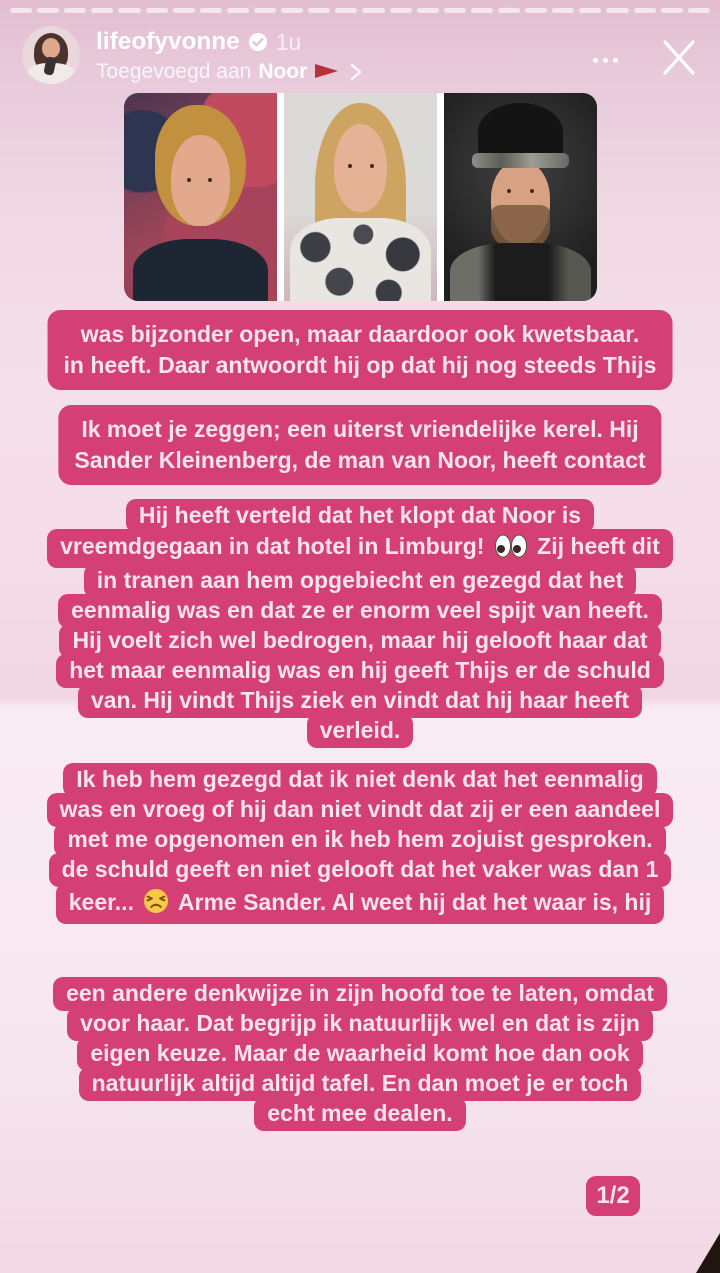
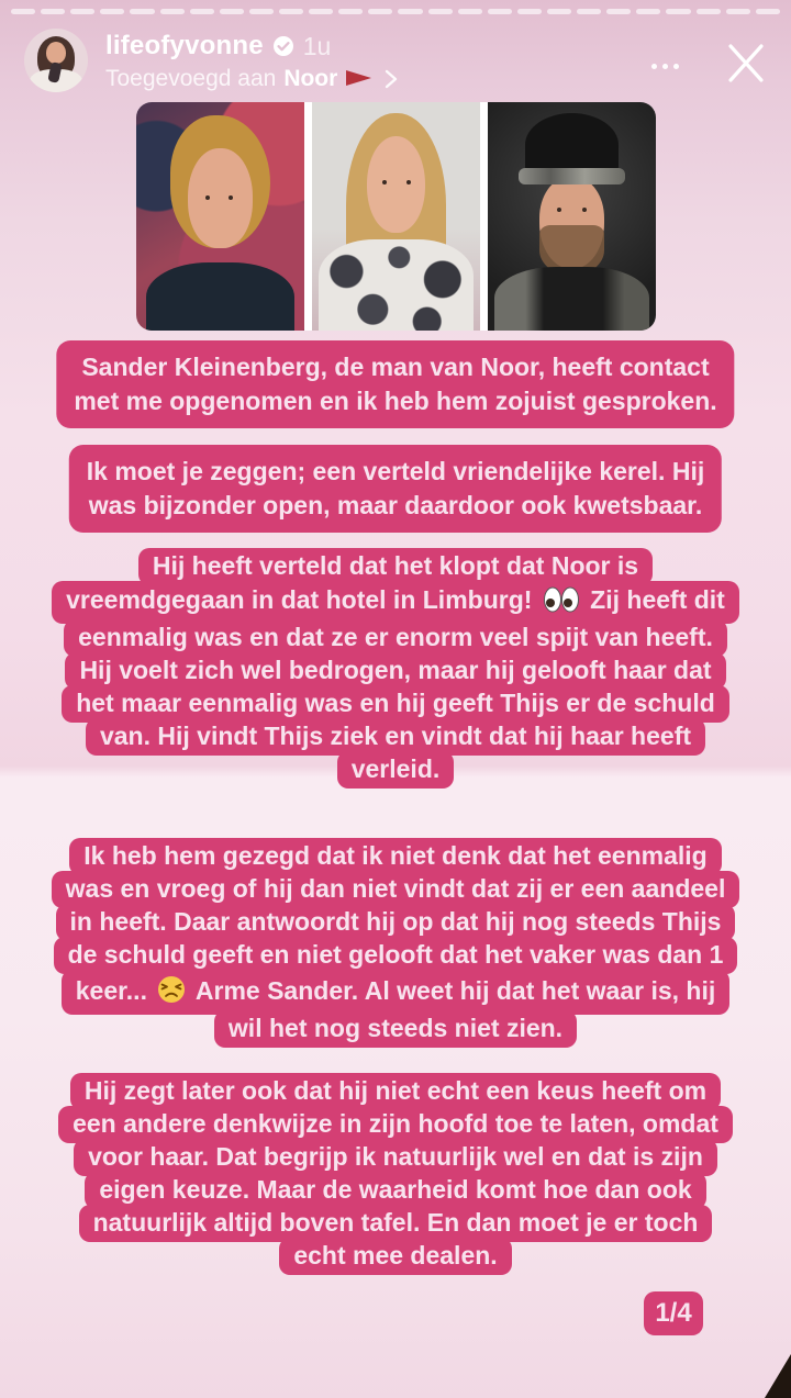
  lifeofyvonne
  1u
  Toegevoegd aan
  Noor
- was bijzonder open, maar daardoor ook kwetsbaar.
+ Sander Kleinenberg, de man van Noor, heeft contact
- in heeft. Daar antwoordt hij op dat hij nog steeds Thijs
+ met me opgenomen en ik heb hem zojuist gesproken.
- Ik moet je zeggen; een uiterst vriendelijke kerel. Hij
+ Ik moet je zeggen; een verteld vriendelijke kerel. Hij
- Sander Kleinenberg, de man van Noor, heeft contact
+ was bijzonder open, maar daardoor ook kwetsbaar.
  Hij heeft verteld dat het klopt dat Noor is
  vreemdgegaan in dat hotel in Limburg! Zij heeft dit
- in tranen aan hem opgebiecht en gezegd dat het
  eenmalig was en dat ze er enorm veel spijt van heeft.
  Hij voelt zich wel bedrogen, maar hij gelooft haar dat
  het maar eenmalig was en hij geeft Thijs er de schuld
  van. Hij vindt Thijs ziek en vindt dat hij haar heeft
  verleid.
  Ik heb hem gezegd dat ik niet denk dat het eenmalig
  was en vroeg of hij dan niet vindt dat zij er een aandeel
- met me opgenomen en ik heb hem zojuist gesproken.
+ in heeft. Daar antwoordt hij op dat hij nog steeds Thijs
  de schuld geeft en niet gelooft dat het vaker was dan 1
  keer... Arme Sander. Al weet hij dat het waar is, hij
+ wil het nog steeds niet zien.
+ Hij zegt later ook dat hij niet echt een keus heeft om
  een andere denkwijze in zijn hoofd toe te laten, omdat
  voor haar. Dat begrijp ik natuurlijk wel en dat is zijn
  eigen keuze. Maar de waarheid komt hoe dan ook
- natuurlijk altijd altijd tafel. En dan moet je er toch
+ natuurlijk altijd boven tafel. En dan moet je er toch
  echt mee dealen.
- 1/2
+ 1/4
